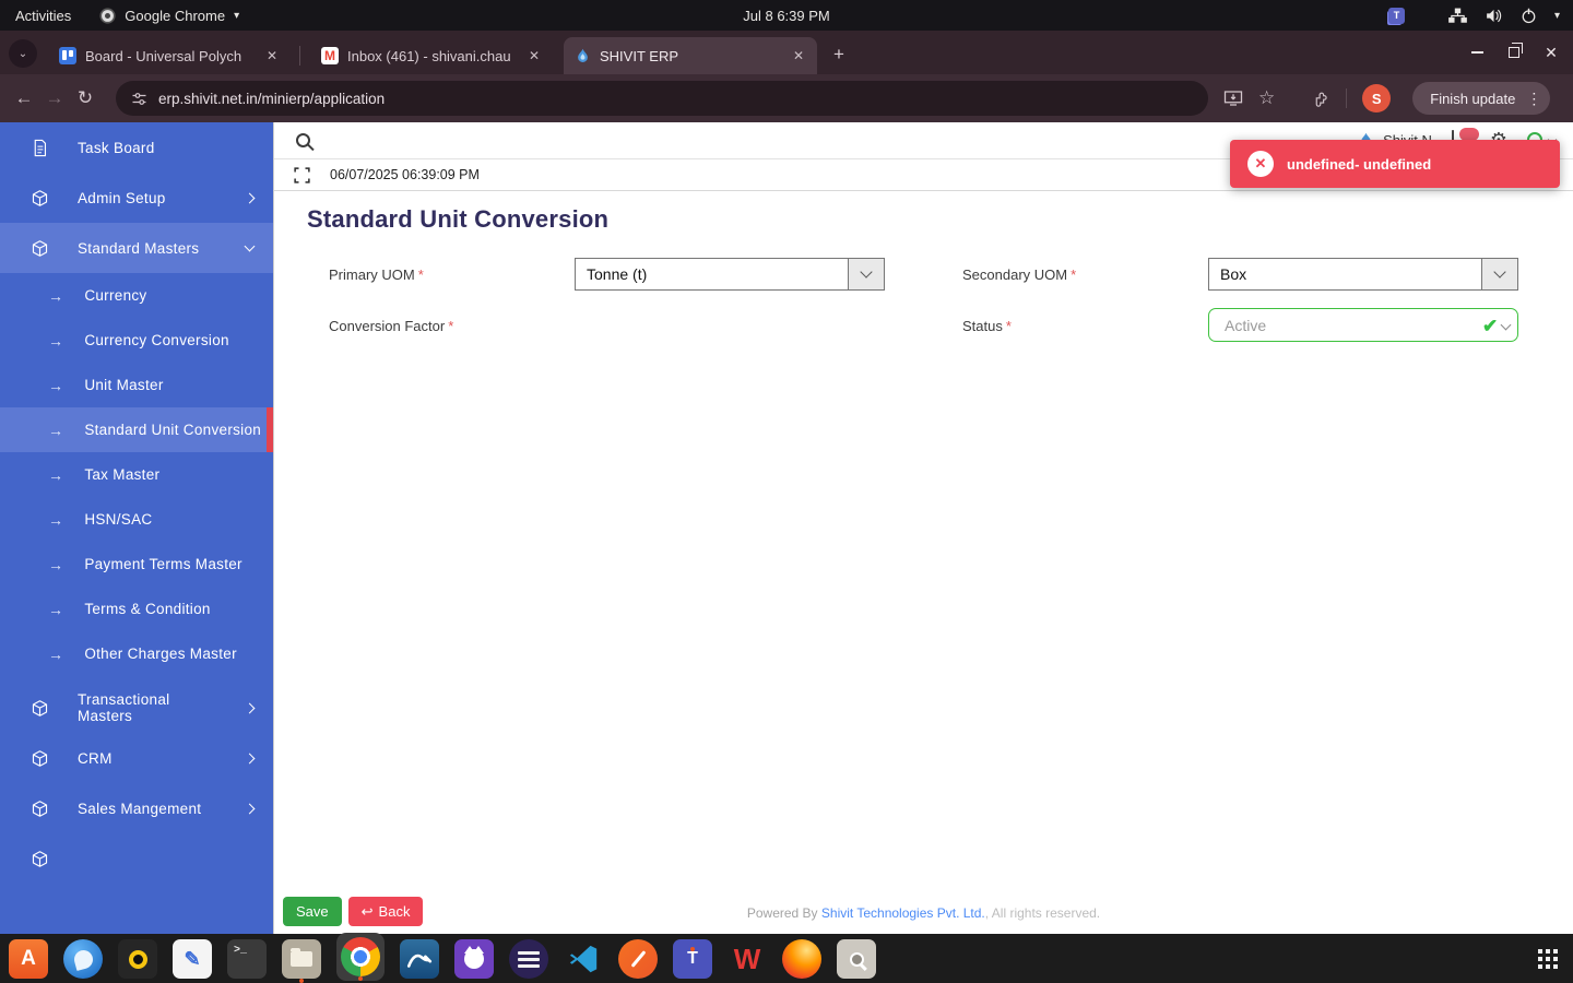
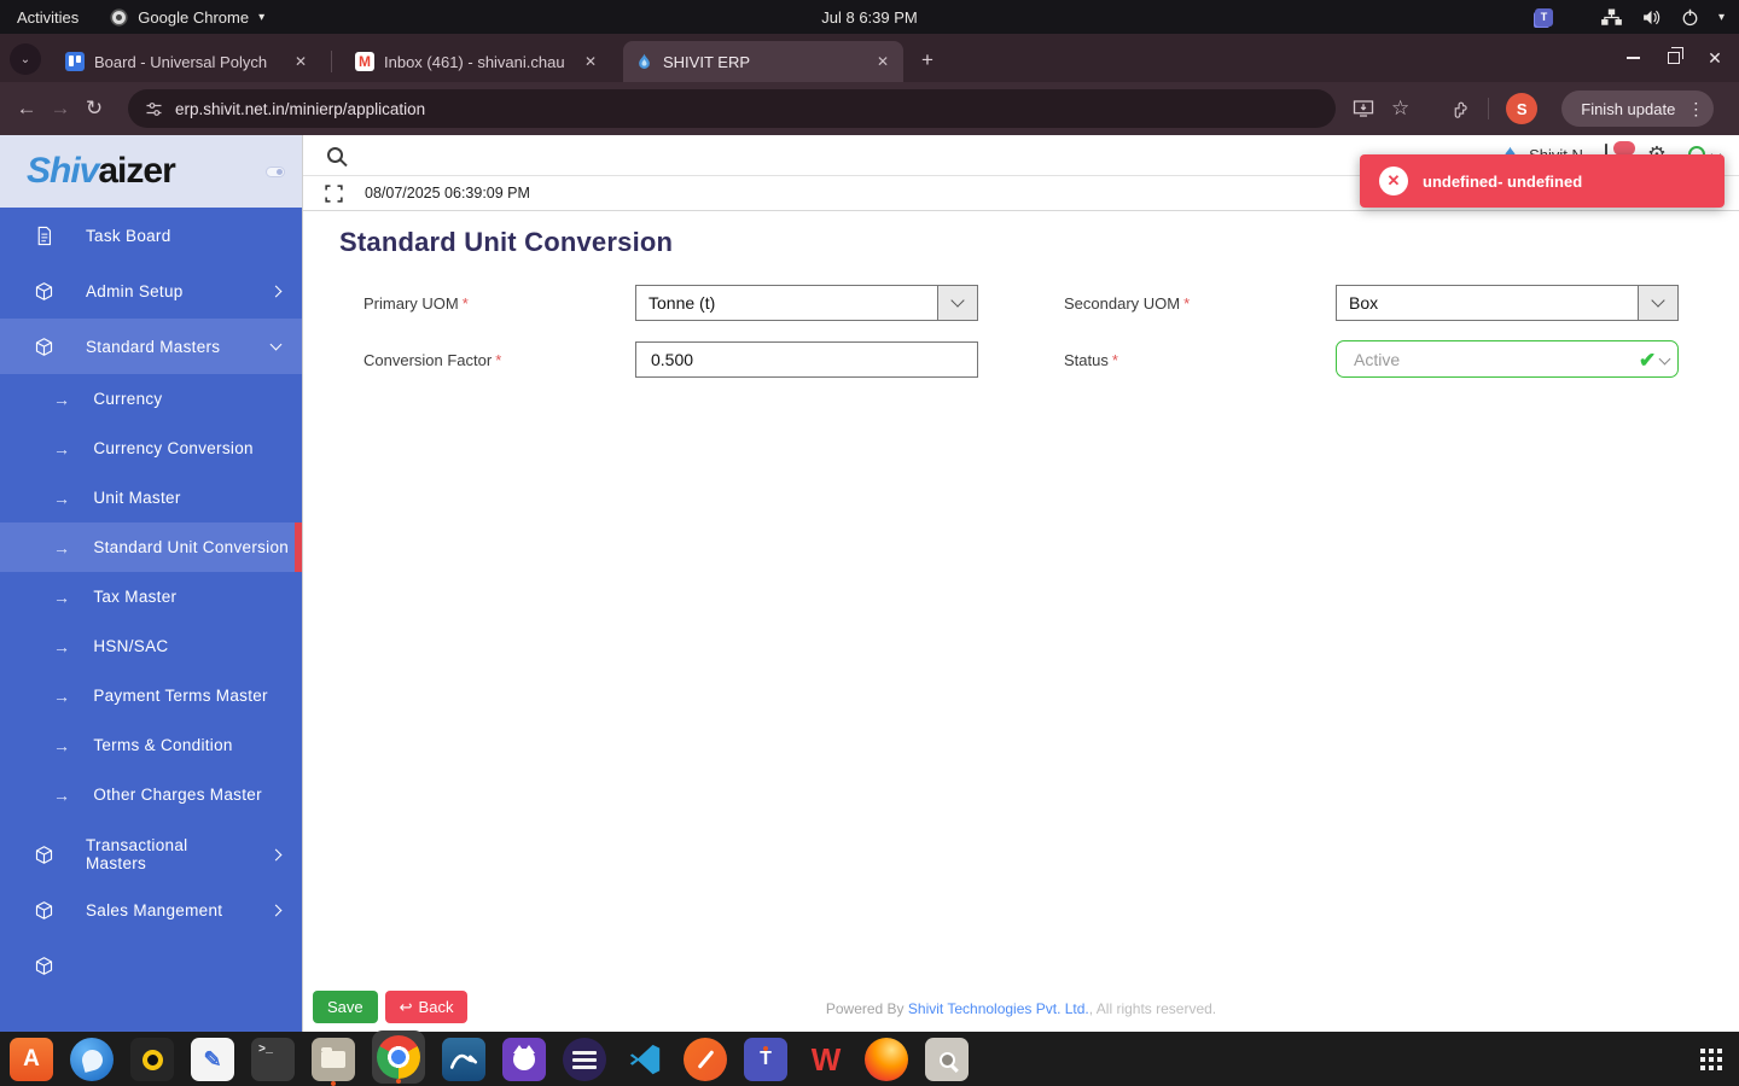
  Activities
  Google Chrome
  ▾
  Jul 8 6:39 PM
  T
  ▾
  ⌄
  Board - Universal Polych
  ✕
  M
  Inbox (461) - shivani.chau
  ✕
  SHIVIT ERP
  ✕
  +
  ✕
  ←
  →
  ↻
  erp.shivit.net.in/minierp/application
  ☆
  S
  Finish update
  ⋮
+ Shiv
+ aizer
  Task Board
  Admin Setup
  Standard Masters
  →
  Currency
  →
  Currency Conversion
  →
  Unit Master
  →
  Standard Unit Conversion
  →
  Tax Master
  →
  HSN/SAC
  →
  Payment Terms Master
  →
  Terms & Condition
  →
  Other Charges Master
  Transactional Masters
- CRM
  Sales Mangement
- 06/07/2025 06:39:09 PM
+ 08/07/2025 06:39:09 PM
  ✕
  undefined- undefined
  Standard Unit Conversion
  Primary UOM *
  Tonne (t)
  Secondary UOM *
  Box
  Conversion Factor *
+ 0.500
  Status *
  Active
  ✔
  Save
  ↩
  Back
  Powered By Shivit Technologies Pvt. Ltd., All rights reserved.
  A
  ✎
  >_
  T
  W
